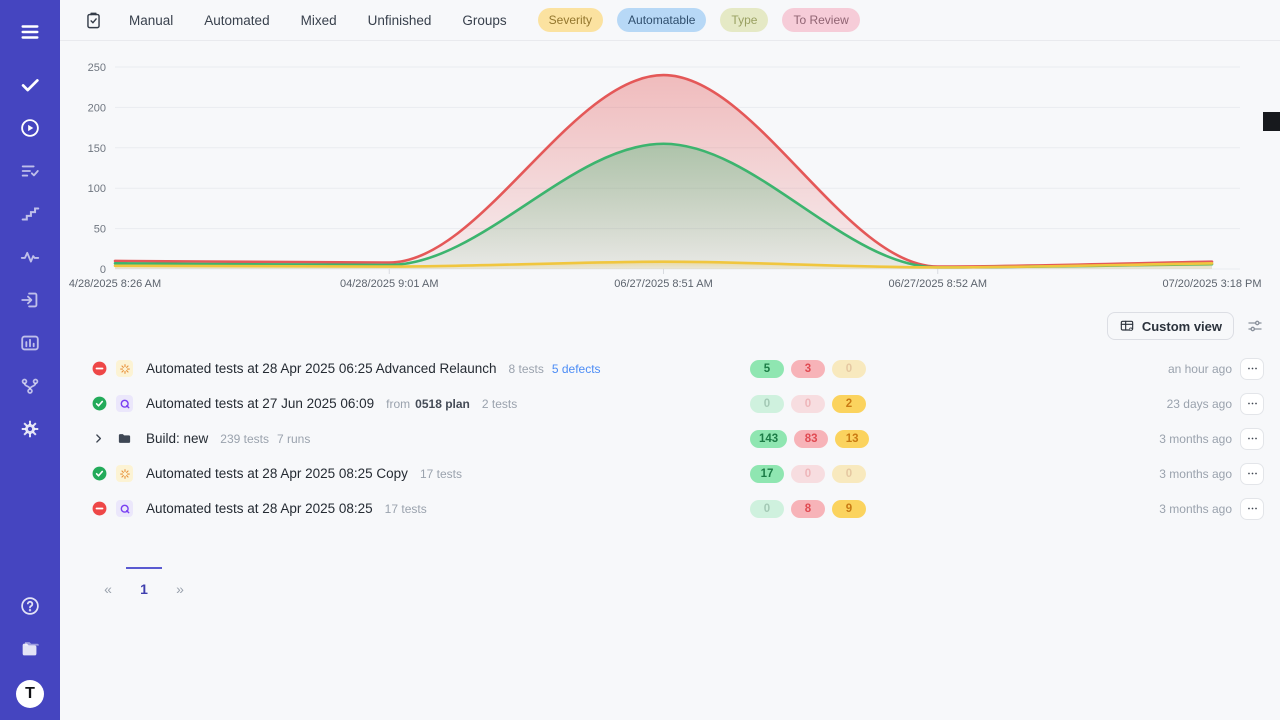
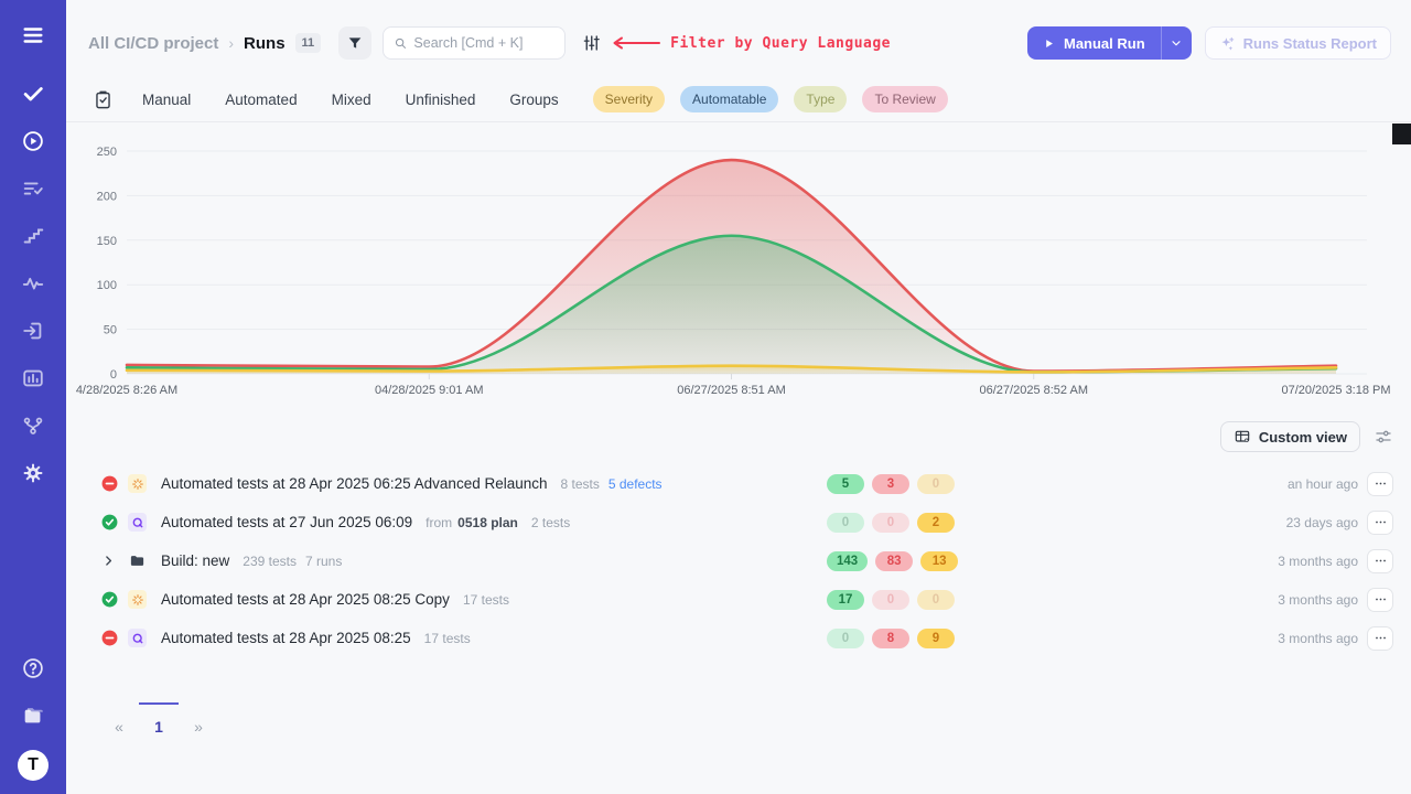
  T
+ All CI/CD project
+ ›
+ Runs
+ 11
+ Search [Cmd + K]
+ Filter by Query Language
+ Manual Run
+ Runs Status Report
  Manual
  Automated
  Mixed
  Unfinished
  Groups
  Severity
  Automatable
  Type
  To Review
  0
  50
  100
  150
  200
  250
  4/28/2025 8:26 AM
  04/28/2025 9:01 AM
  06/27/2025 8:51 AM
  06/27/2025 8:52 AM
  07/20/2025 3:18 PM
  Custom view
  Automated tests at 28 Apr 2025 06:25 Advanced Relaunch
  8 tests
  5 defects
  5
  3
  0
  an hour ago
  Automated tests at 27 Jun 2025 06:09
  from
  0518 plan
  2 tests
  0
  0
  2
  23 days ago
  Build: new
  239 tests
  7 runs
  143
  83
  13
  3 months ago
  Automated tests at 28 Apr 2025 08:25 Copy
  17 tests
  17
  0
  0
  3 months ago
  Automated tests at 28 Apr 2025 08:25
  17 tests
  0
  8
  9
  3 months ago
  «
  1
  »
